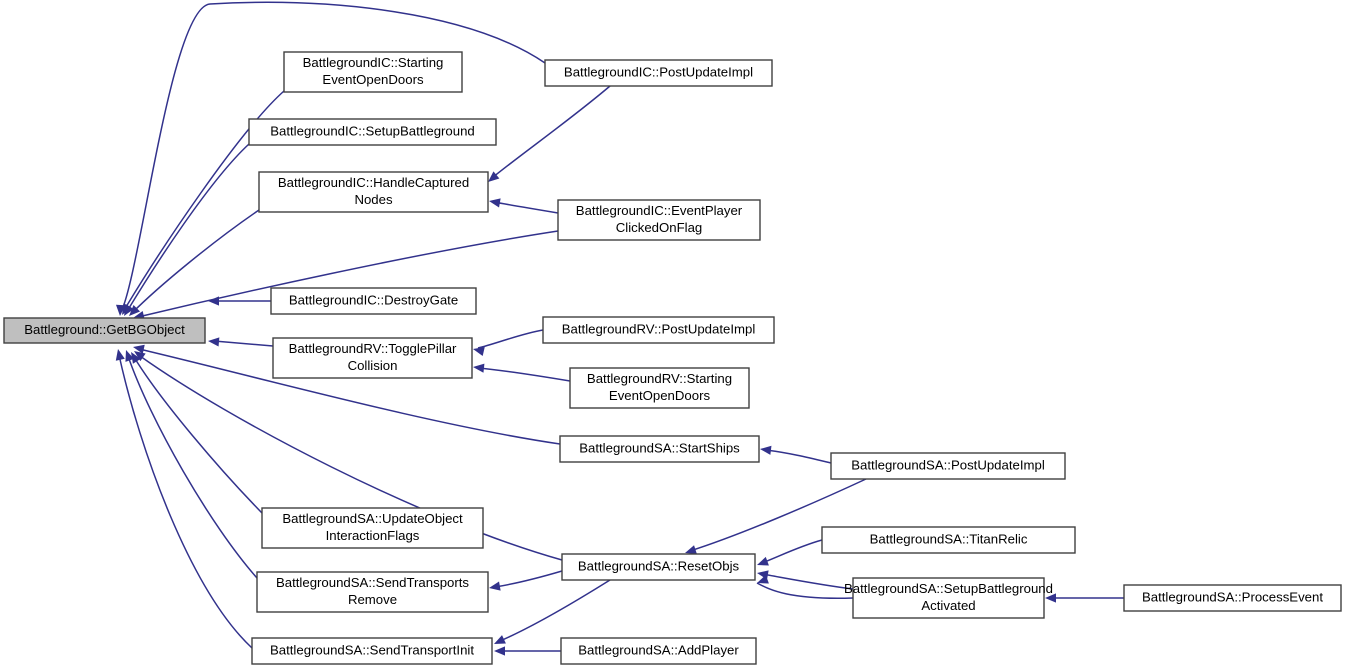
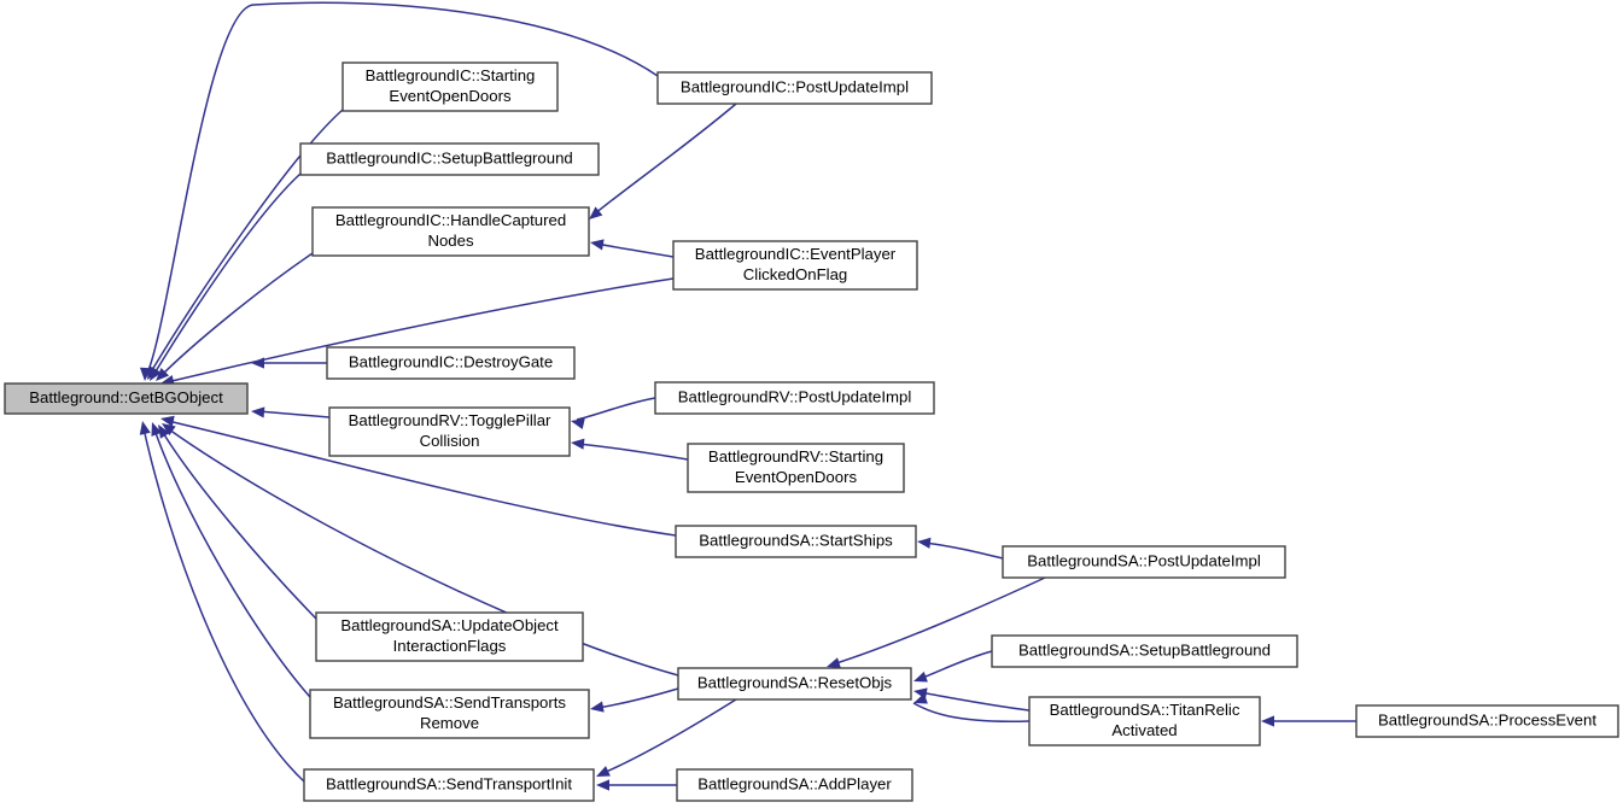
  Battleground::GetBGObject
  BattlegroundIC::Starting
  EventOpenDoors
  BattlegroundIC::PostUpdateImpl
  BattlegroundIC::SetupBattleground
  BattlegroundIC::HandleCaptured
  Nodes
  BattlegroundIC::EventPlayer
  ClickedOnFlag
  BattlegroundIC::DestroyGate
  BattlegroundRV::PostUpdateImpl
  BattlegroundRV::TogglePillar
  Collision
  BattlegroundRV::Starting
  EventOpenDoors
  BattlegroundSA::StartShips
  BattlegroundSA::PostUpdateImpl
  BattlegroundSA::UpdateObject
  InteractionFlags
- BattlegroundSA::TitanRelic
+ BattlegroundSA::SetupBattleground
  BattlegroundSA::ResetObjs
  BattlegroundSA::SendTransports
  Remove
- BattlegroundSA::SetupBattleground
+ BattlegroundSA::TitanRelic
  Activated
  BattlegroundSA::ProcessEvent
  BattlegroundSA::SendTransportInit
  BattlegroundSA::AddPlayer
